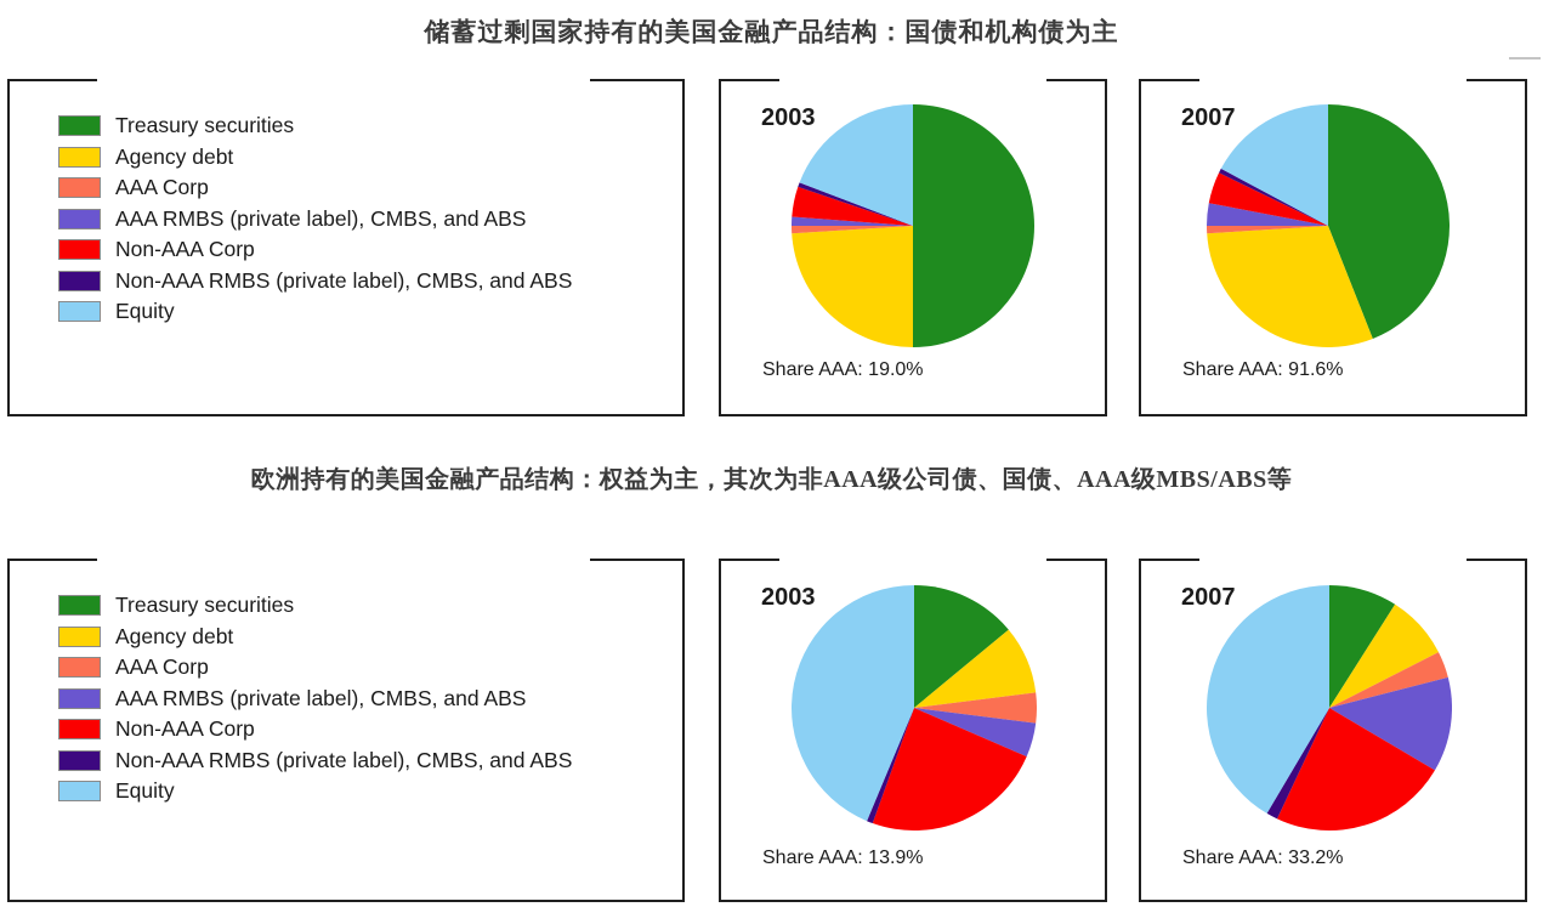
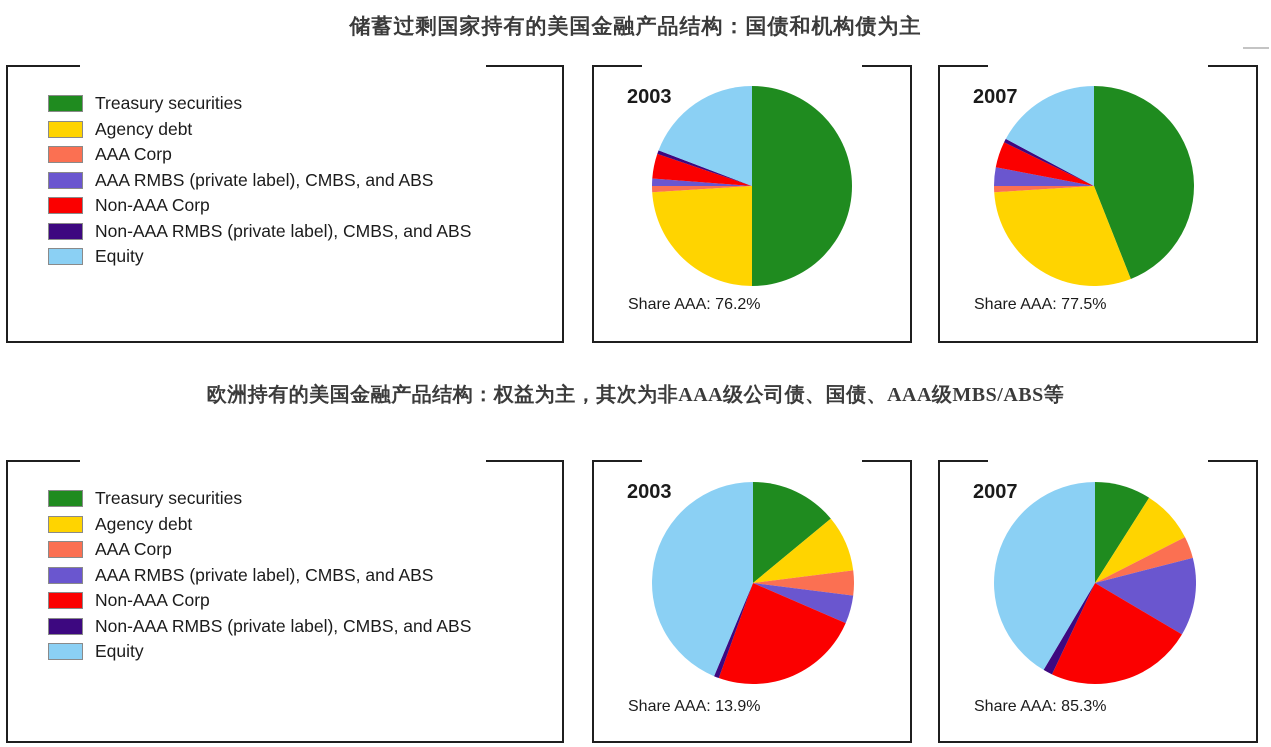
  储蓄过剩国家持有的美国金融产品结构：国债和机构债为主
  Treasury securities
  Agency debt
  AAA Corp
  AAA RMBS (private label), CMBS, and ABS
  Non-AAA Corp
  Non-AAA RMBS (private label), CMBS, and ABS
  Equity
  2003
- Share AAA: 19.0%
+ Share AAA: 76.2%
  2007
- Share AAA: 91.6%
+ Share AAA: 77.5%
  欧洲持有的美国金融产品结构：权益为主，其次为非AAA级公司债、国债、AAA级MBS/ABS等
  Treasury securities
  Agency debt
  AAA Corp
  AAA RMBS (private label), CMBS, and ABS
  Non-AAA Corp
  Non-AAA RMBS (private label), CMBS, and ABS
  Equity
  2003
  Share AAA: 13.9%
  2007
- Share AAA: 33.2%
+ Share AAA: 85.3%
